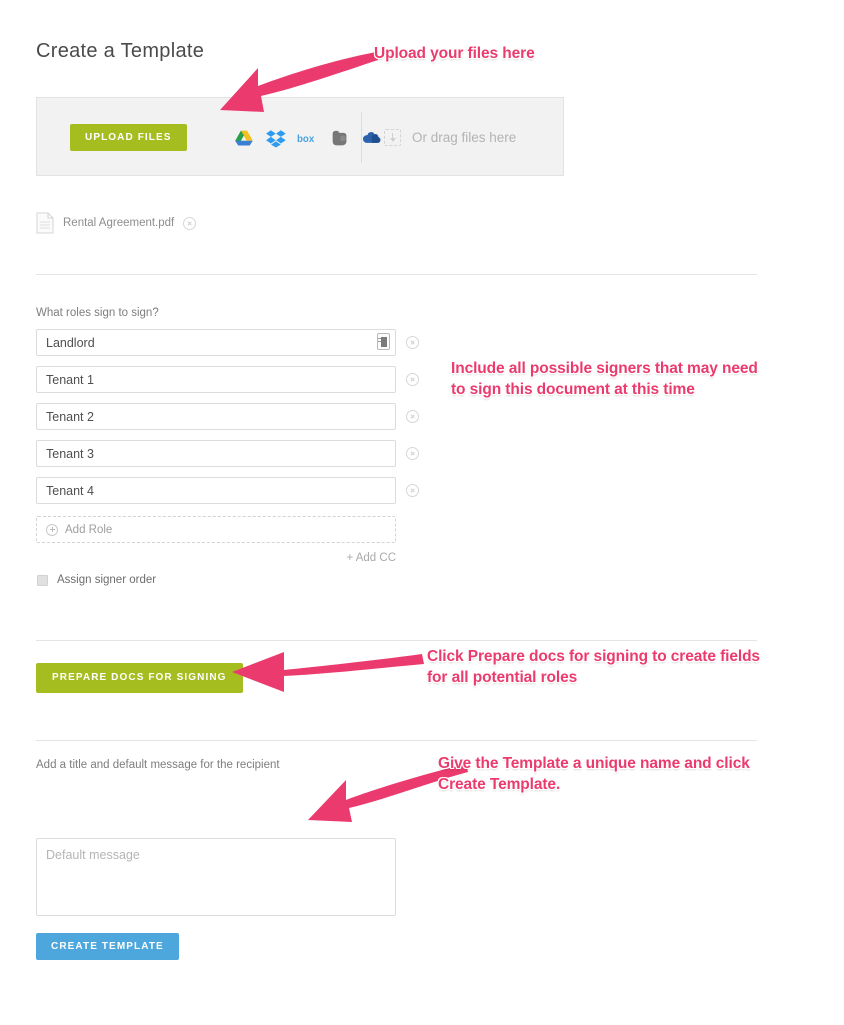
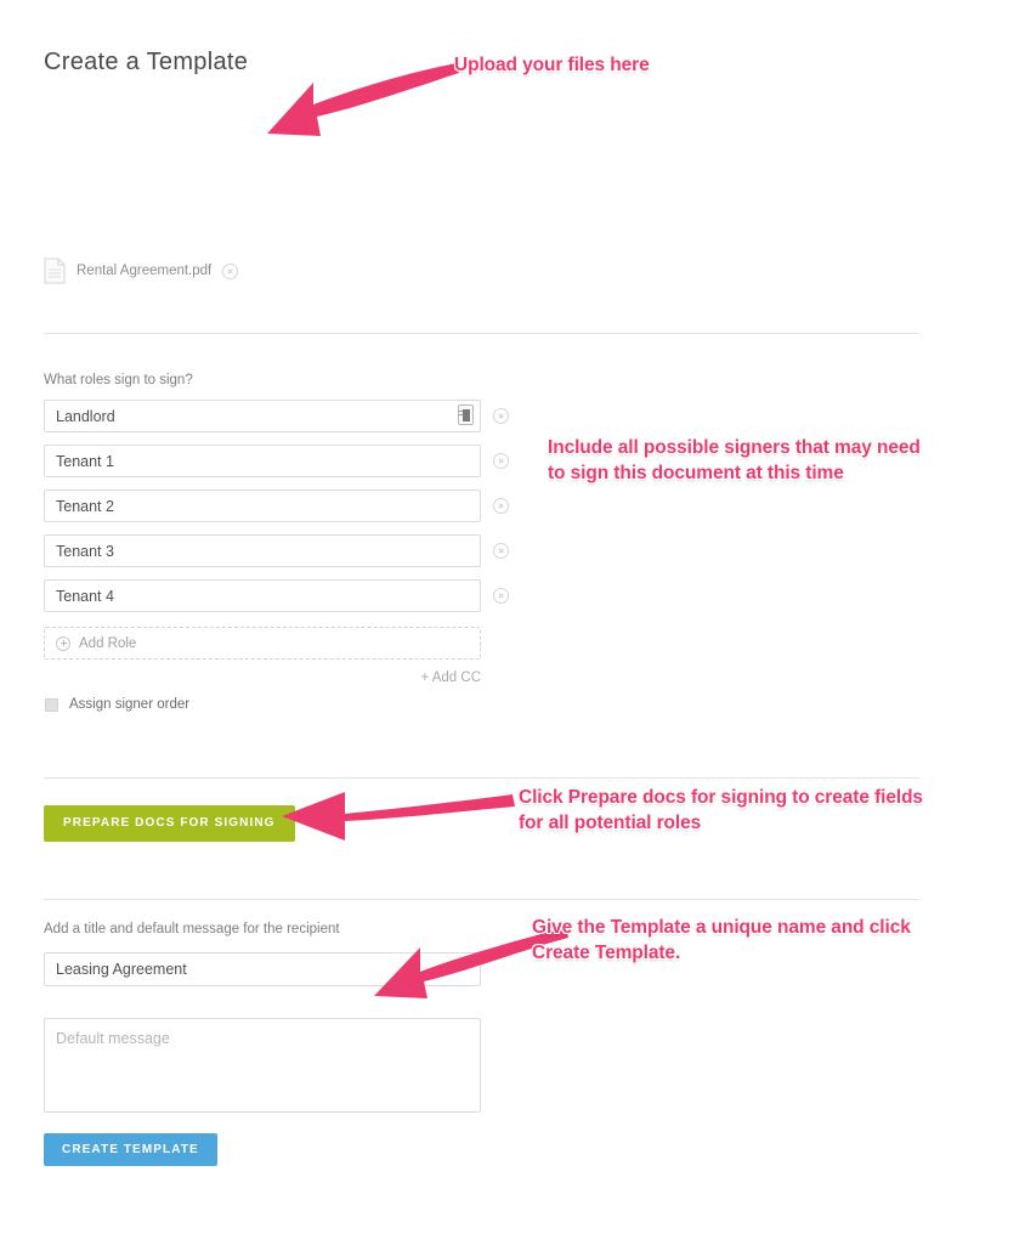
  Create a Template
- UPLOAD FILES
- box
- Or drag files here
  Rental Agreement.pdf
  What roles sign to sign?
  Landlord
  Tenant 1
  Tenant 2
  Tenant 3
  Tenant 4
  Add Role
  + Add CC
  Assign signer order
  PREPARE DOCS FOR SIGNING
  Add a title and default message for the recipient
+ Leasing Agreement
  Default message
  CREATE TEMPLATE
  Upload your files here
  Include all possible signers that may need
  to sign this document at this time
  Click Prepare docs for signing to create fields
  for all potential roles
  Give the Template a unique name and click
  Create Template.
